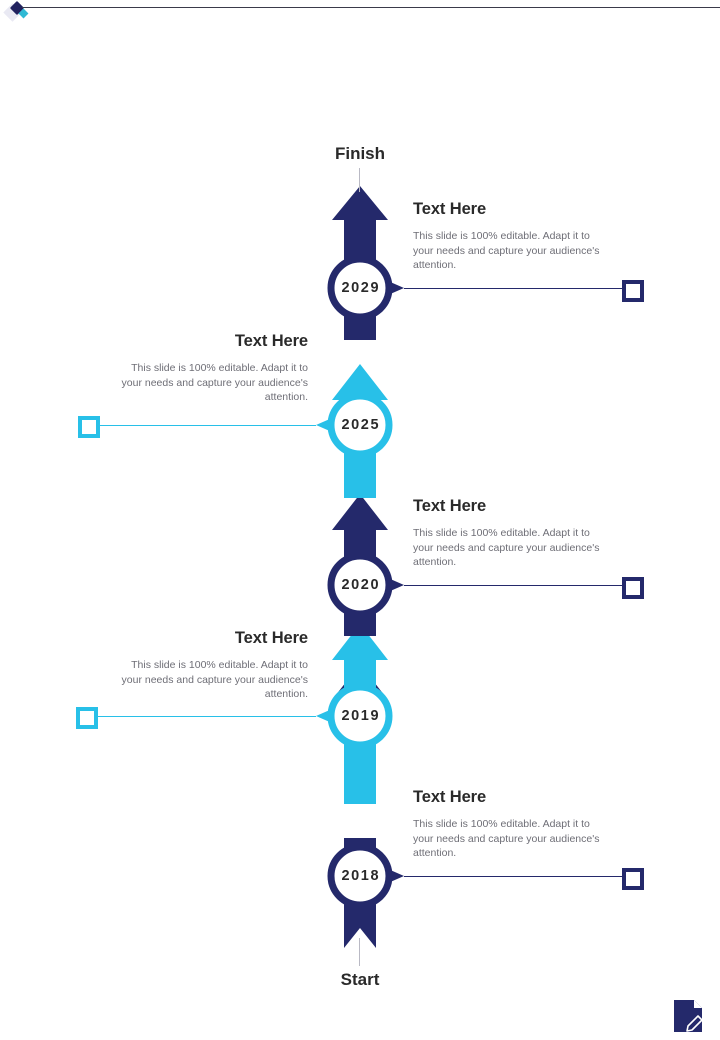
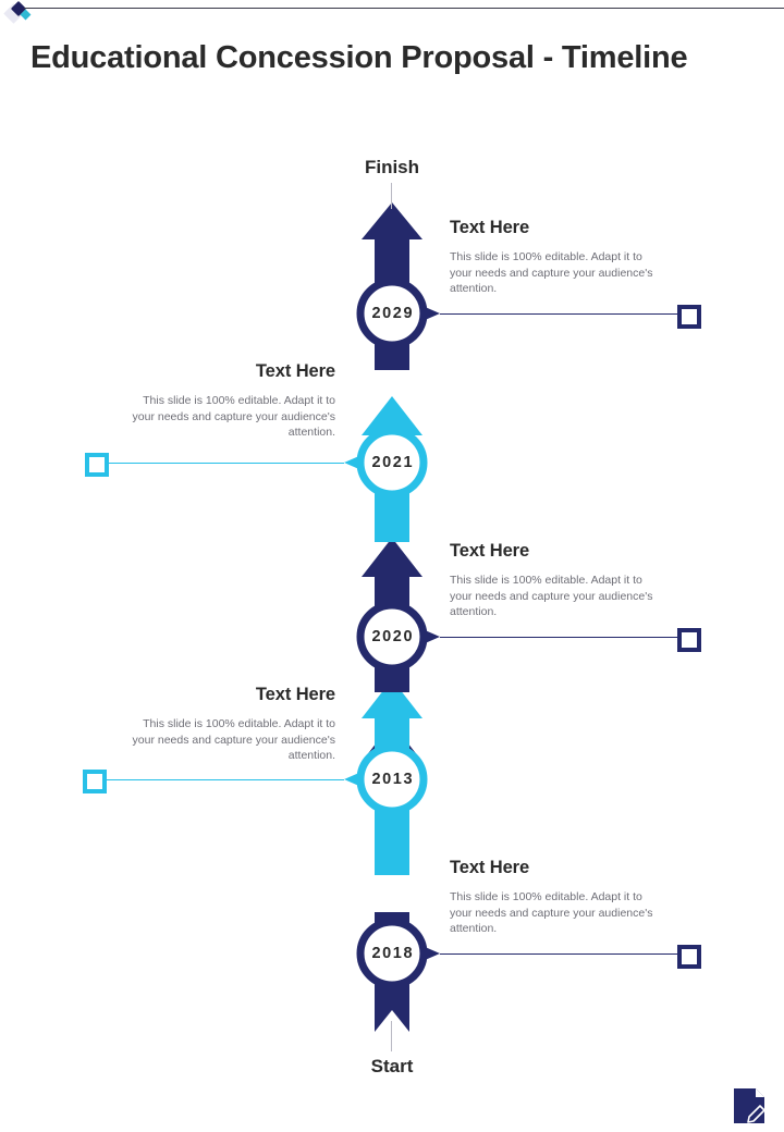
+ Educational Concession Proposal - Timeline
  2029
- 2025
+ 2021
  2020
- 2019
+ 2013
  2018
  Finish
  Start
  Text Here
  This slide is 100% editable. Adapt it to your needs and capture your audience's attention.
  Text Here
  This slide is 100% editable. Adapt it to your needs and capture your audience's attention.
  Text Here
  This slide is 100% editable. Adapt it to your needs and capture your audience's attention.
  Text Here
  This slide is 100% editable. Adapt it to your needs and capture your audience's attention.
  Text Here
  This slide is 100% editable. Adapt it to your needs and capture your audience's attention.
